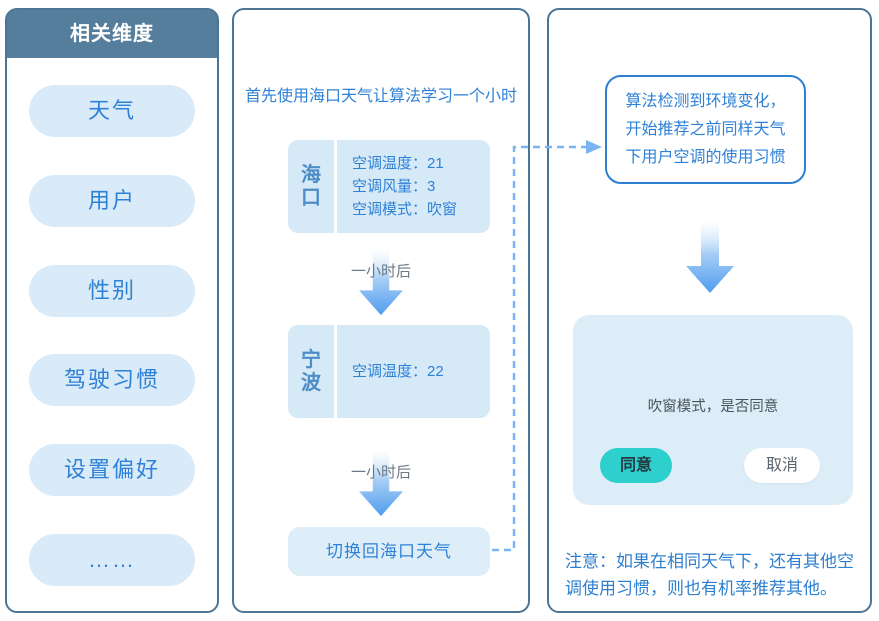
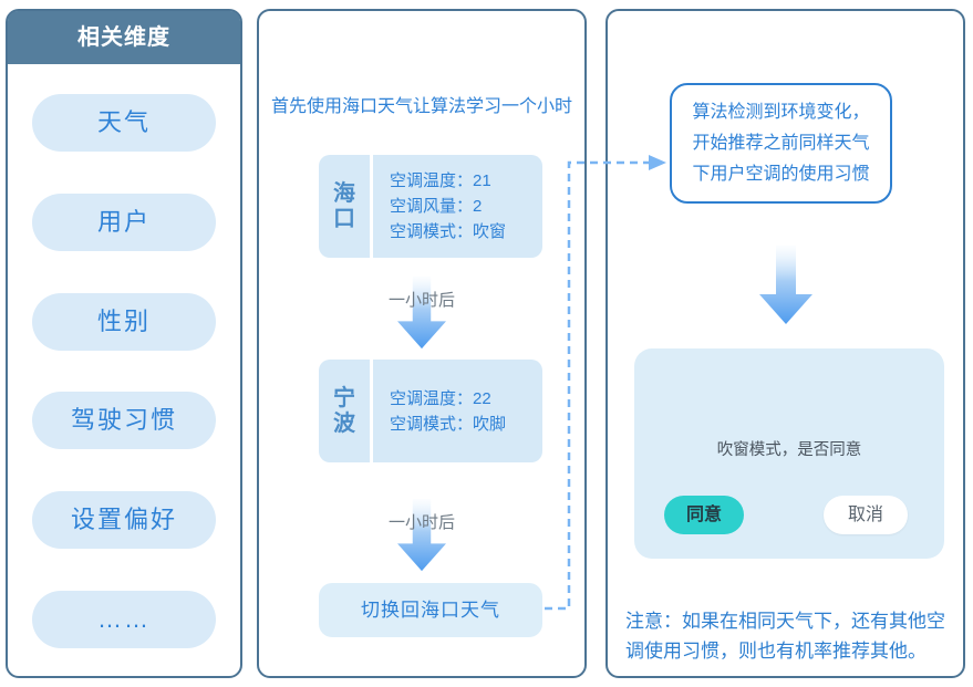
  相关维度
  天气
  用户
  性别
  驾驶习惯
  设置偏好
  ……
  首先使用海口天气让算法学习一个小时
  海口
  空调温度：21
- 空调风量：3
+ 空调风量：2
  空调模式：吹窗
  一小时后
  宁波
  空调温度：22
+ 空调模式：吹脚
  一小时后
  切换回海口天气
  算法检测到环境变化，
  开始推荐之前同样天气
  下用户空调的使用习惯
  吹窗模式，是否同意
  同意
  取消
  注意：如果在相同天气下，还有其他空调使用习惯，则也有机率推荐其他。
